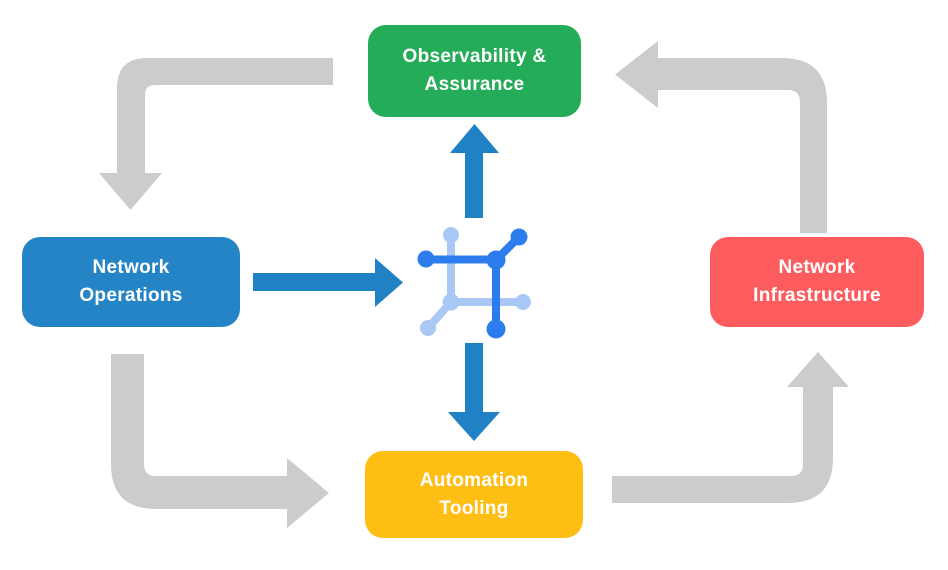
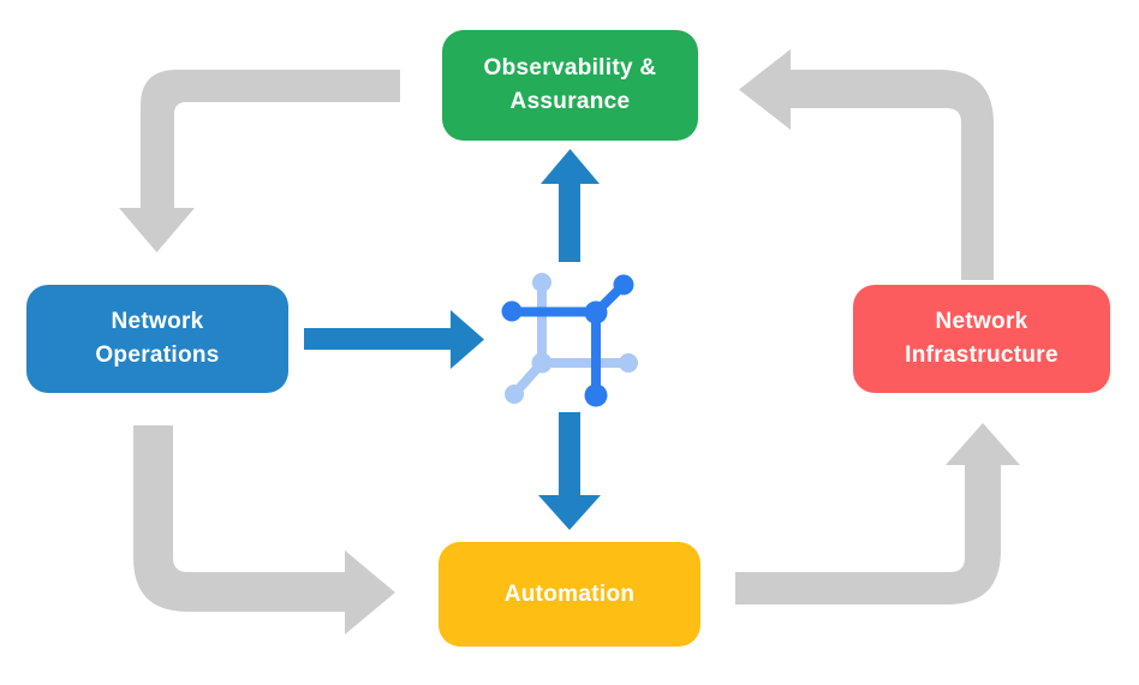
  Observability &
  Assurance
  Network
  Operations
  Network
  Infrastructure
  Automation
- Tooling
